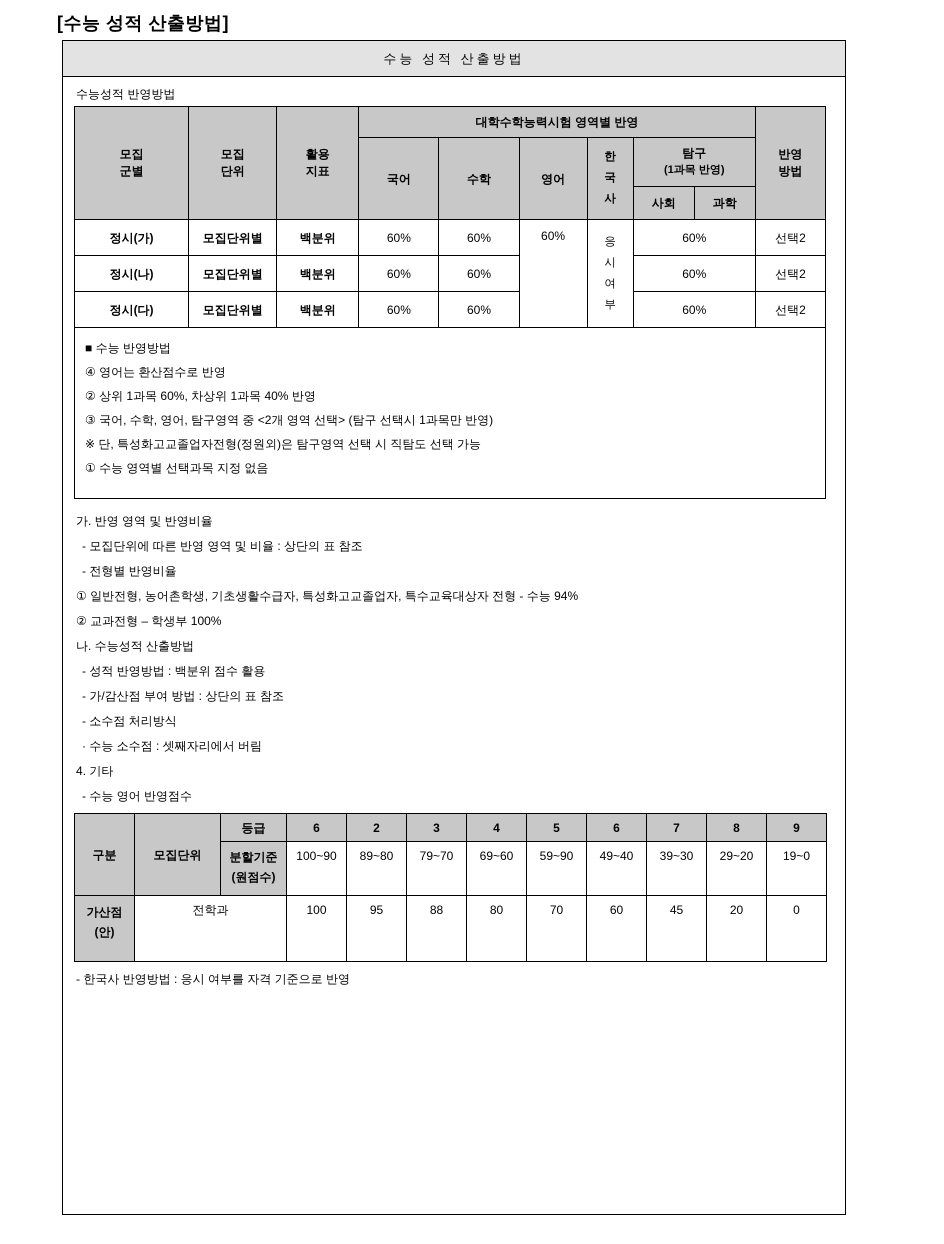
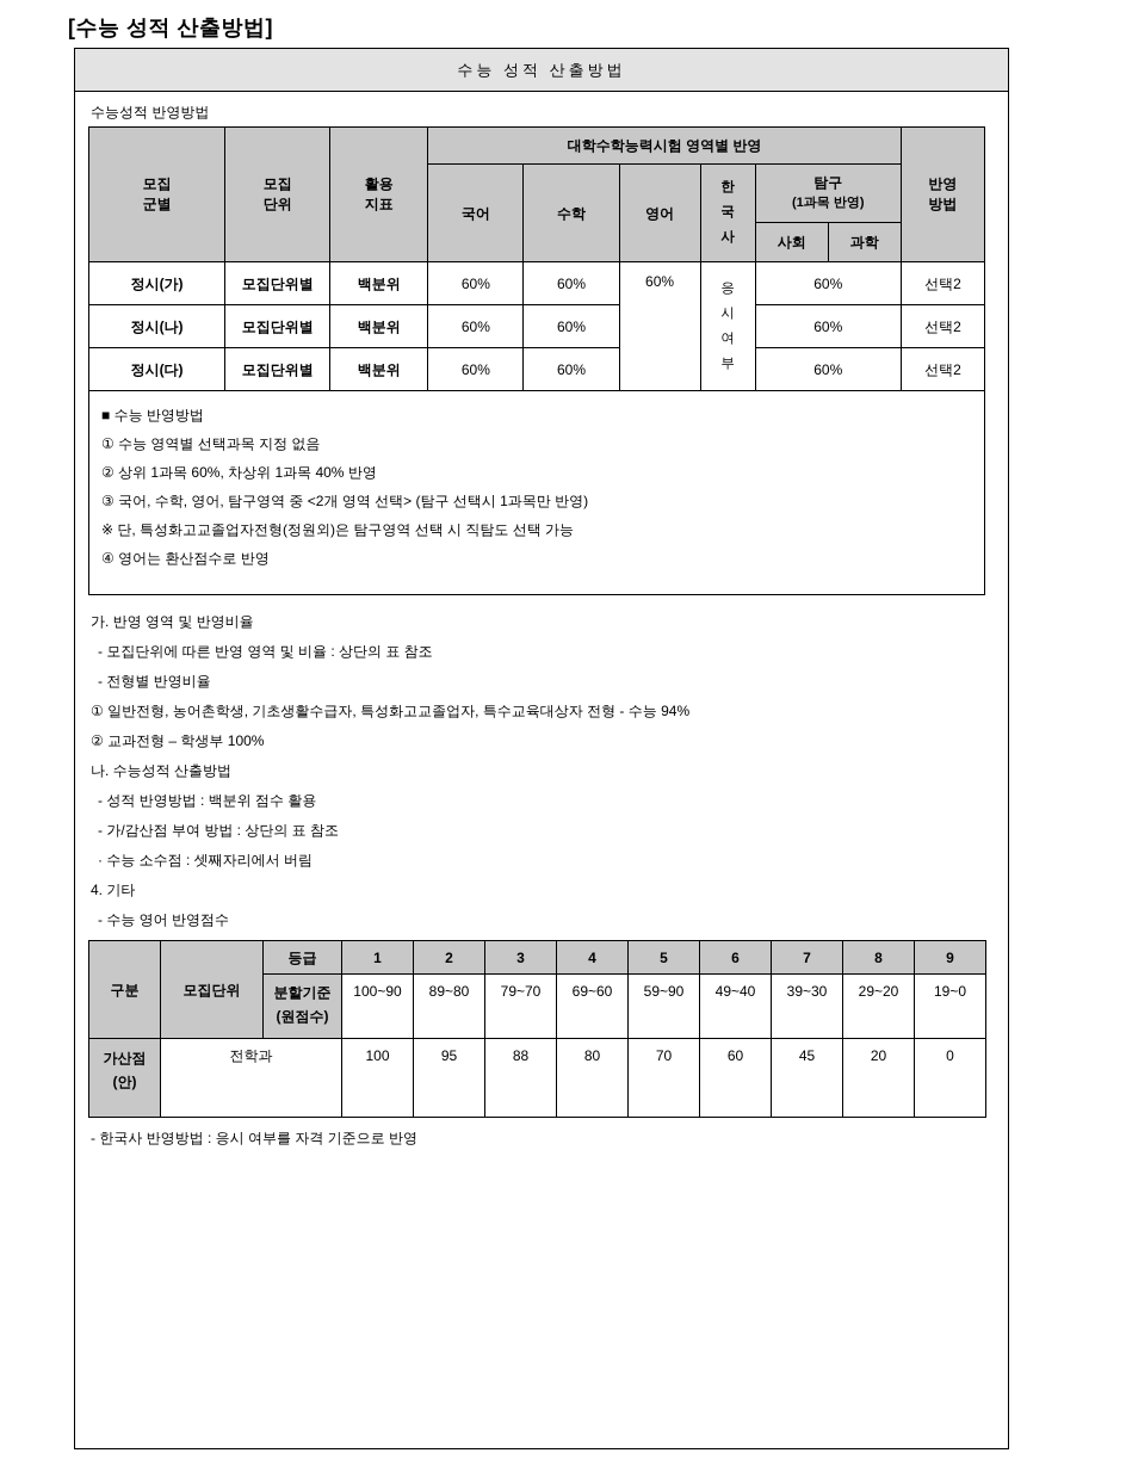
  [수능 성적 산출방법]
  수능 성적 산출방법
  수능성적 반영방법
  모집군별	모집단위	활용지표	대학수학능력시험 영역별 반영	반영방법
  국어	수학	영어	한국사	탐구(1과목 반영)
  사회	과학
  정시(가)	모집단위별	백분위	60%	60%	60%	응시여부	60%	선택2
  정시(나)	모집단위별	백분위	60%	60%	60%	선택2
  정시(다)	모집단위별	백분위	60%	60%	60%	선택2
  ■ 수능 반영방법
- ④ 영어는 환산점수로 반영
+ ① 수능 영역별 선택과목 지정 없음
  ② 상위 1과목 60%, 차상위 1과목 40% 반영
  ③ 국어, 수학, 영어, 탐구영역 중 <2개 영역 선택> (탐구 선택시 1과목만 반영)
  ※ 단, 특성화고교졸업자전형(정원외)은 탐구영역 선택 시 직탐도 선택 가능
- ① 수능 영역별 선택과목 지정 없음
+ ④ 영어는 환산점수로 반영
  가. 반영 영역 및 반영비율
  - 모집단위에 따른 반영 영역 및 비율 : 상단의 표 참조
  - 전형별 반영비율
  ① 일반전형, 농어촌학생, 기초생활수급자, 특성화고교졸업자, 특수교육대상자 전형 - 수능 94%
  ② 교과전형 – 학생부 100%
  나. 수능성적 산출방법
  - 성적 반영방법 : 백분위 점수 활용
  - 가/감산점 부여 방법 : 상단의 표 참조
- - 소수점 처리방식
  · 수능 소수점 : 셋째자리에서 버림
  4. 기타
  - 수능 영어 반영점수
- 구분	모집단위	등급	6	2	3	4	5	6	7	8	9
+ 구분	모집단위	등급	1	2	3	4	5	6	7	8	9
  분할기준(원점수)	100~90	89~80	79~70	69~60	59~90	49~40	39~30	29~20	19~0
  가산점(안)	전학과	100	95	88	80	70	60	45	20	0
  - 한국사 반영방법 : 응시 여부를 자격 기준으로 반영
